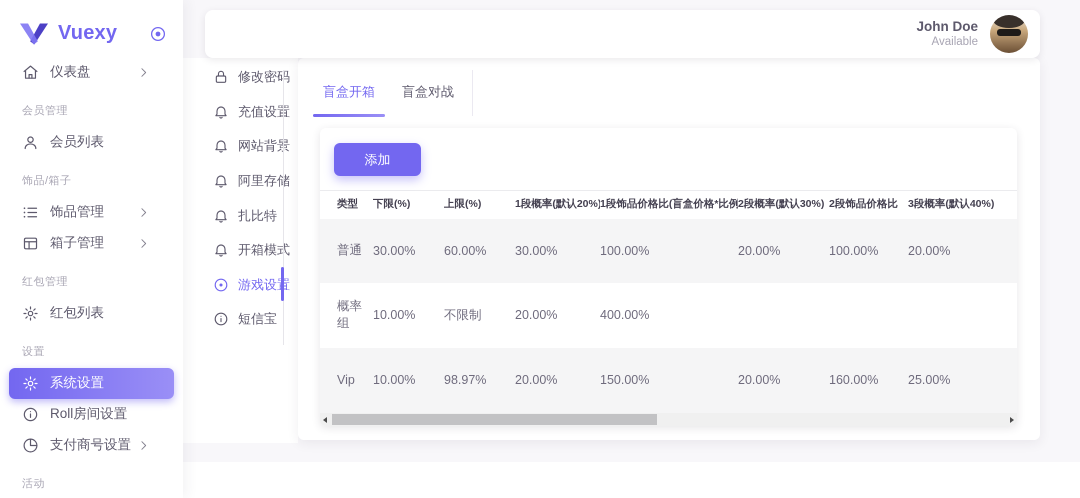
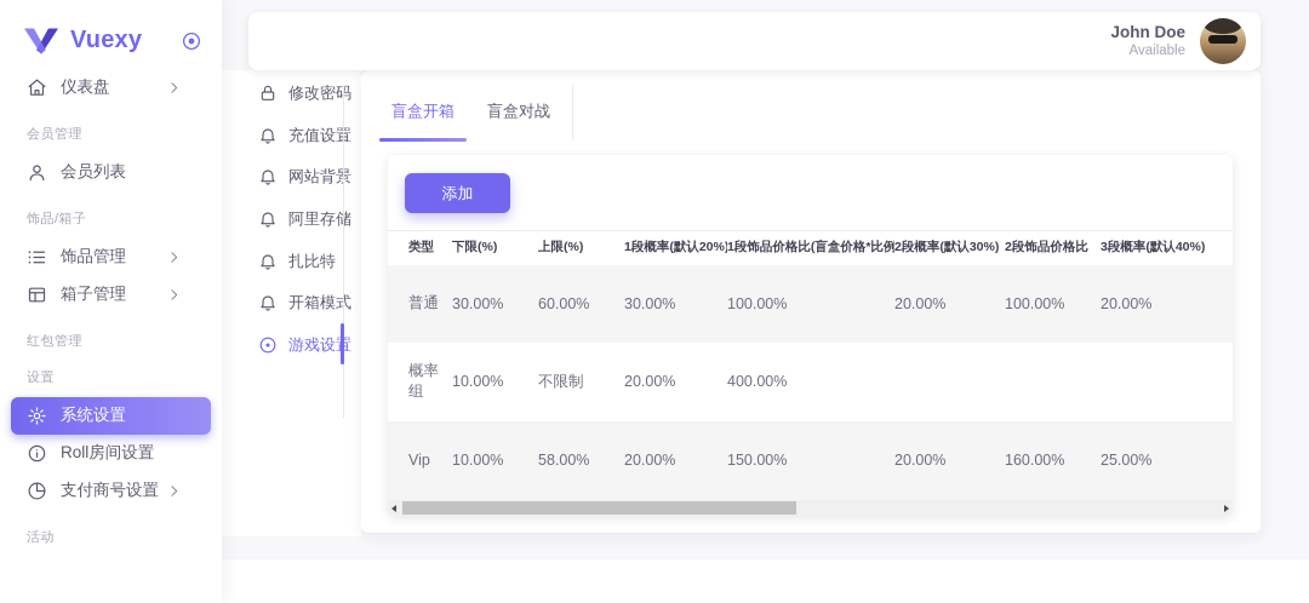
  Vuexy
  仪表盘
  会员管理
  会员列表
  饰品/箱子
  饰品管理
  箱子管理
  红包管理
- 红包列表
  设置
  系统设置
  Roll房间设置
  支付商号设置
  活动
  John Doe
  Available
  修改密
  充值设
  网站背
  阿里存
  扎比特
  开箱模
  游戏设
- 短信宝
  盲盒开箱
  盲盒对战
  添加
  类型	下限(%)	上限(%)	1段概率(默认20%)	1段饰品价格比(盲盒价格*比例	2段概率(默认30%)	2段饰品价格比	3段概率(默认40%)
  普通	30.00%	60.00%	30.00%	100.00%	20.00%	100.00%	20.00%
  概率组	10.00%	不限制	20.00%	400.00%
- Vip	10.00%	98.97%	20.00%	150.00%	20.00%	160.00%	25.00%
+ Vip	10.00%	58.00%	20.00%	150.00%	20.00%	160.00%	25.00%
